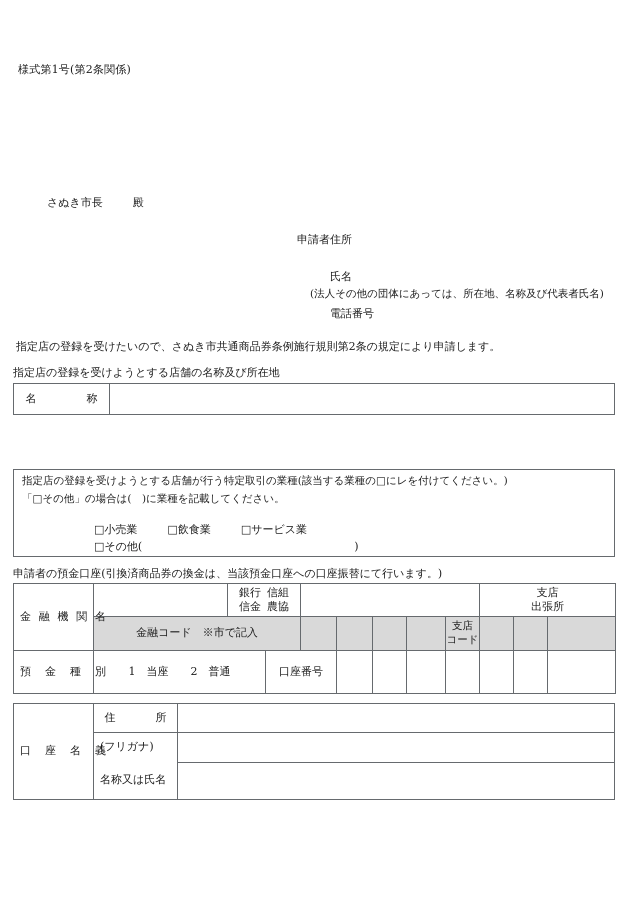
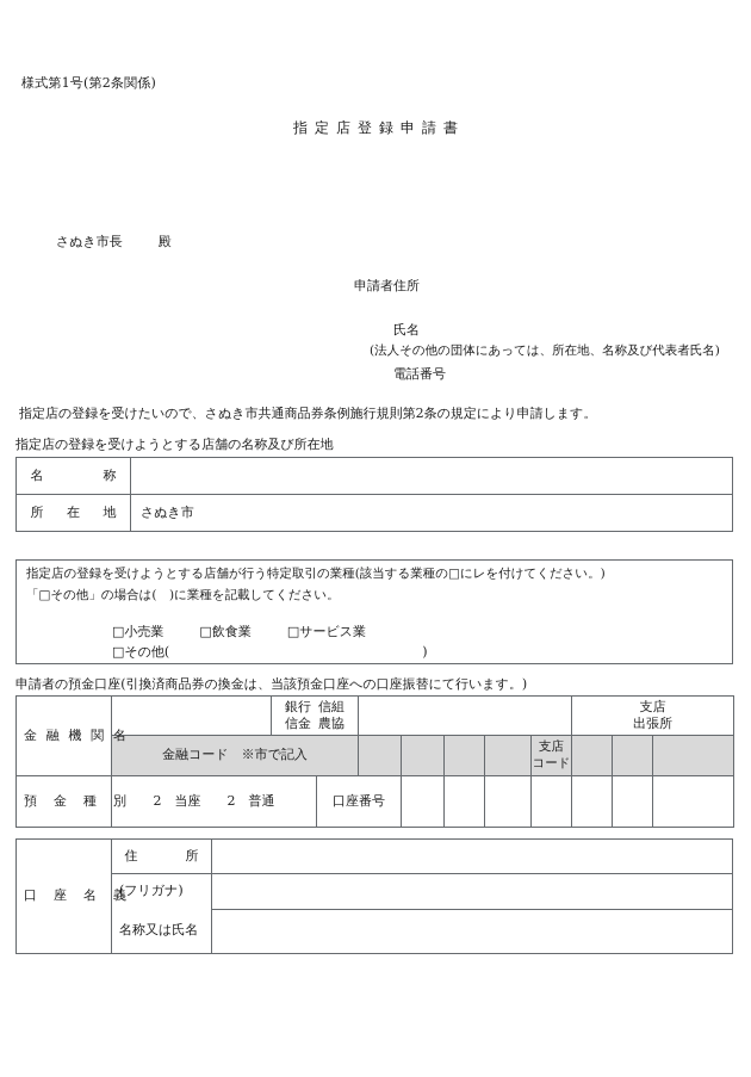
  様式第1号(第2条関係)
+ 指定店登録申請書
  さぬき市長 殿
  申請者住所
  氏名
  (法人その他の団体にあっては、所在地、名称及び代表者氏名)
  電話番号
  指定店の登録を受けたいので、さぬき市共通商品券条例施行規則第2条の規定により申請します。
  指定店の登録を受けようとする店舗の名称及び所在地
  名称
+ 所在地	さぬき市
  指定店の登録を受けようとする店舗が行う特定取引の業種(該当する業種の□にレを付けてください。)
  「□その他」の場合は( )に業種を記載してください。
  □小売業 □飲食業 □サービス業
  □その他( )
  申請者の預金口座(引換済商品券の換金は、当該預金口座への口座振替にて行います。)
  金融機関名		銀行 信組 信金 農協		支店 出張所
  金融コード ※市で記入					支店 コード
- 預金種別	1 当座 2 普通	口座番号
+ 預金種別	2 当座 2 普通	口座番号
  口座名	住所
  (フリガナ)
  名称又は氏名
